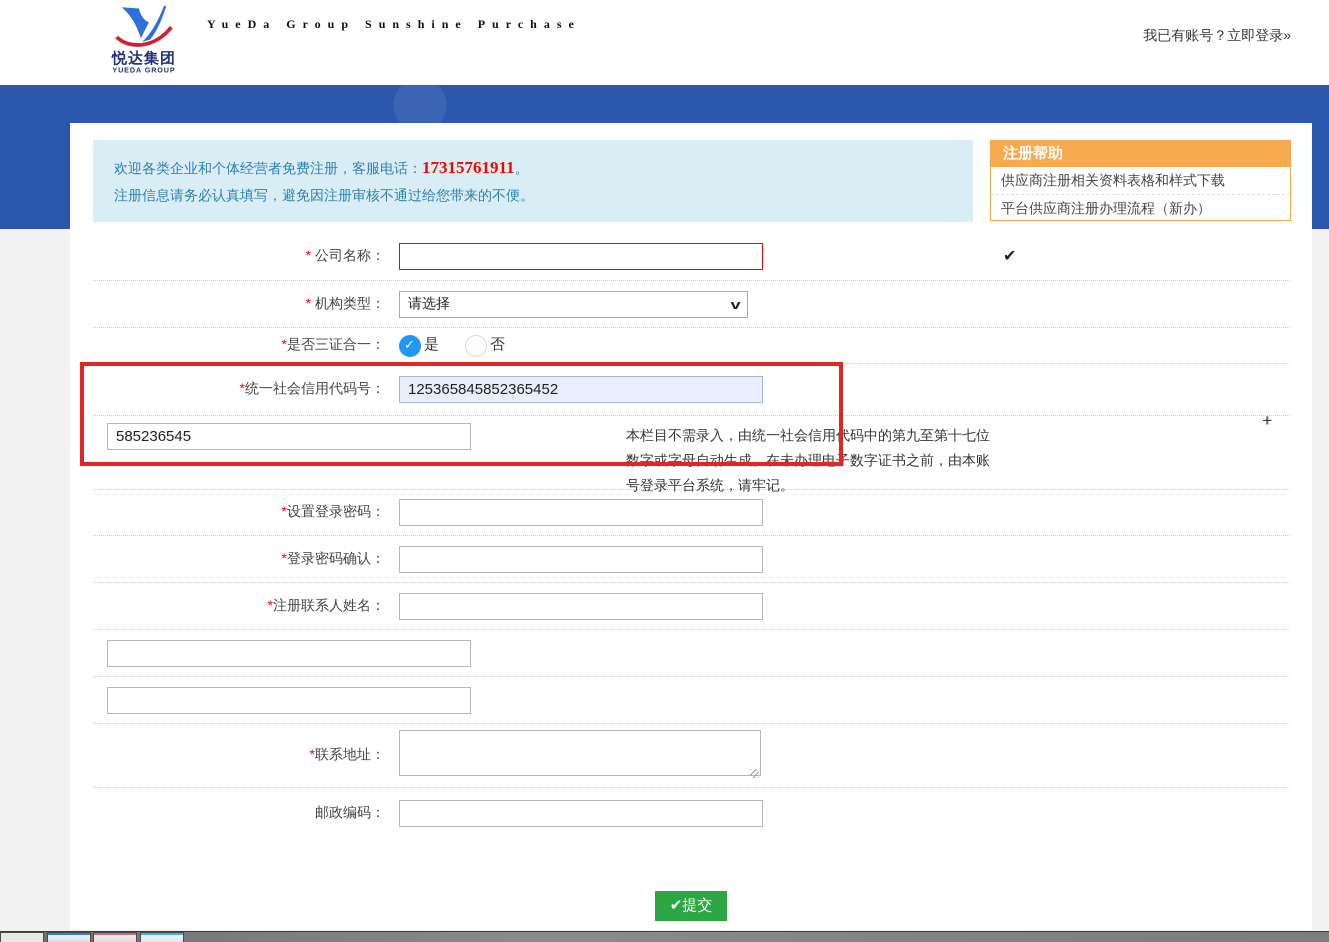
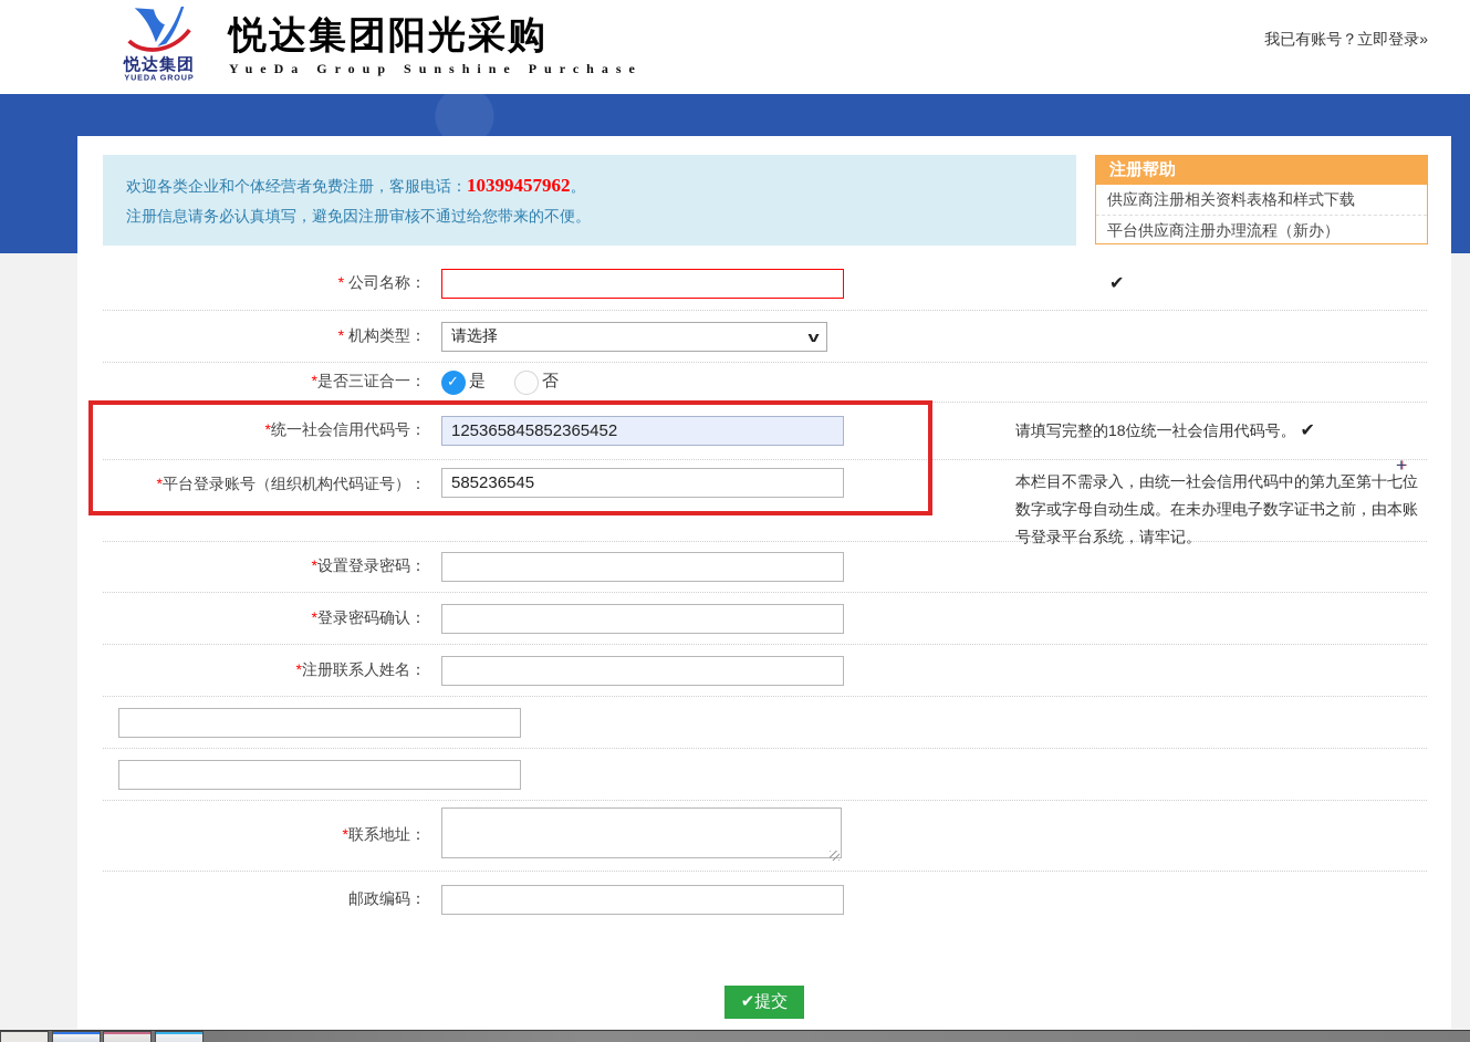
  悦达集团
  YUEDA GROUP
+ 悦达集团阳光采购
  YueDa Group Sunshine Purchase
  我已有账号？立即登录»
- 欢迎各类企业和个体经营者免费注册，客服电话：17315761911。
+ 欢迎各类企业和个体经营者免费注册，客服电话：10399457962。
  注册信息请务必认真填写，避免因注册审核不通过给您带来的不便。
  注册帮助
  供应商注册相关资料表格和样式下载
  平台供应商注册办理流程（新办）
  * 公司名称：
  ✔
  * 机构类型：
  请选择
  v
  *是否三证合一：
  是
  否
  *统一社会信用代码号：
  125365845852365452
+ 请填写完整的18位统一社会信用代码号。 ✔
+ *平台登录账号（组织机构代码证号）：
  585236545
  本栏目不需录入，由统一社会信用代码中的第九至第十七位数字或字母自动生成。在未办理电子数字证书之前，由本账号登录平台系统，请牢记。
  *设置登录密码：
  *登录密码确认：
  *注册联系人姓名：
  *联系地址：
  邮政编码：
  +
  ✔提交
